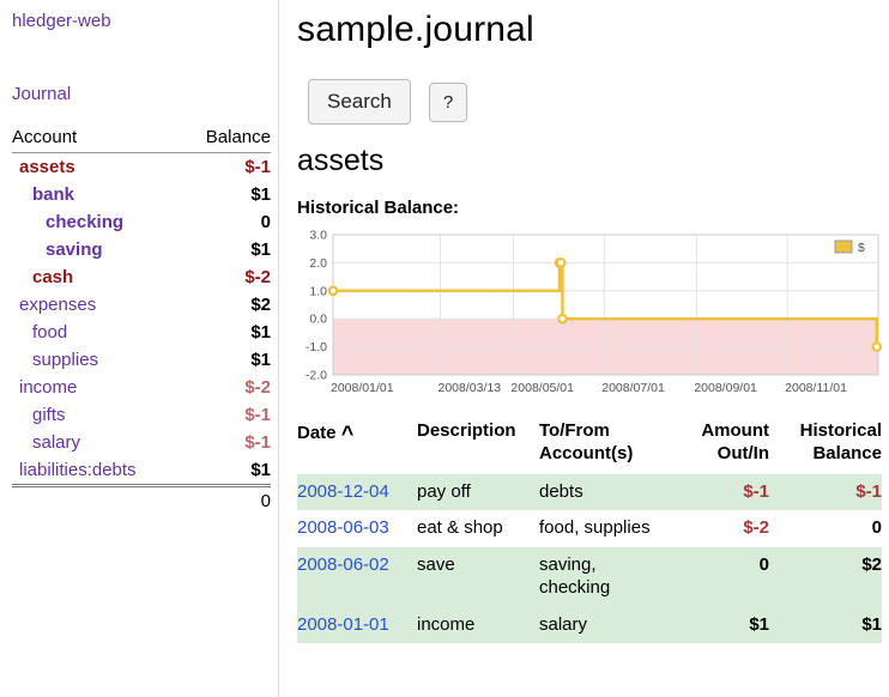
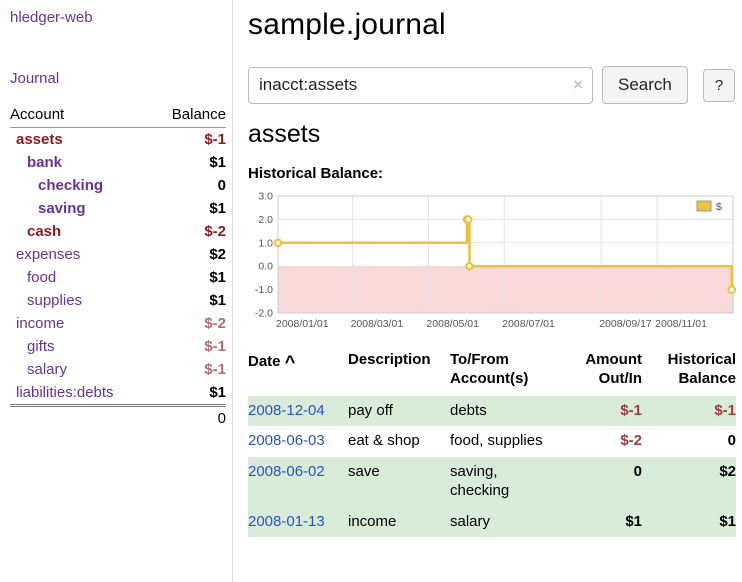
  hledger-web
  Journal
  Account	Balance
  assets	$-1
  bank	$1
  checking	0
  saving	$1
  cash	$-2
  expenses	$2
  food	$1
  supplies	$1
  income	$-2
  gifts	$-1
  salary	$-1
  liabilities:debts	$1
  	0
  sample.journal
+ inacct:assets
+ ×
  Search
  ?
  assets
  Historical Balance:
  3.0
  2.0
  1.0
  0.0
  -1.0
  -2.0
  2008/01/01
- 2008/03/13
+ 2008/03/01
  2008/05/01
  2008/07/01
- 2008/09/01
+ 2008/09/17
  2008/11/01
  $
  Date ^	Description	To/From Account(s)	Amount Out/In	Historical Balance
  2008-12-04	pay off	debts	$-1	$-1
  2008-06-03	eat & shop	food, supplies	$-2	0
  2008-06-02	save	saving, checking	0	$2
- 2008-01-01	income	salary	$1	$1
+ 2008-01-13	income	salary	$1	$1
